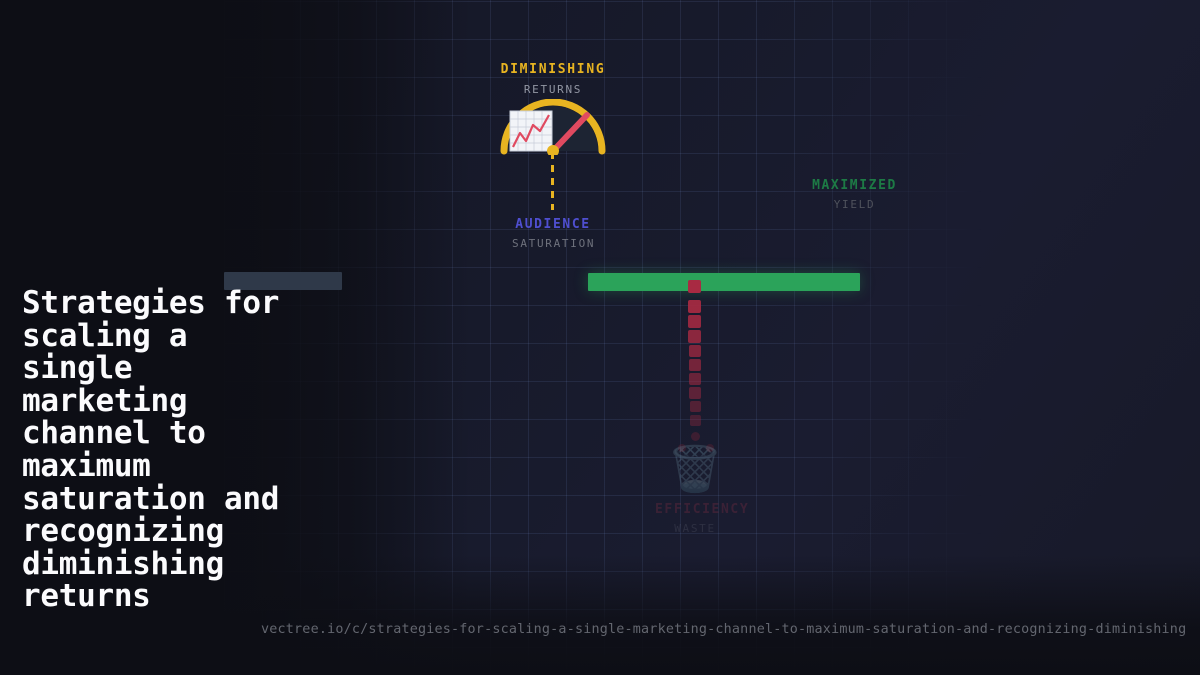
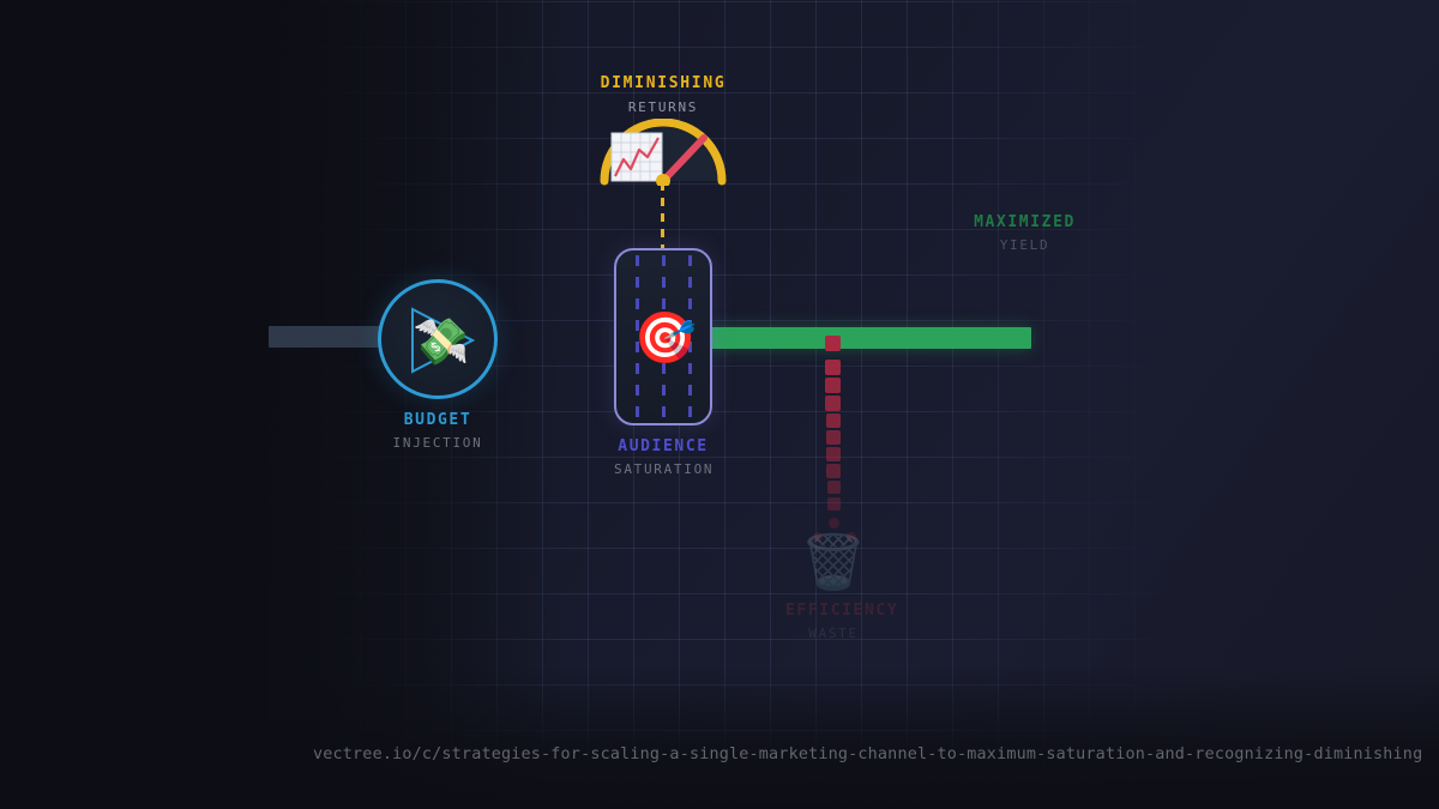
  DIMINISHING
  RETURNS
+ 💸
+ BUDGET
+ INJECTION
+ 🎯
  AUDIENCE
  SATURATION
  MAXIMIZED
  YIELD
  🗑️
  EFFICIENCY
  WASTE
- Strategies for scaling a single marketing channel to maximum saturation and recognizing diminishing returns
  vectree.io/c/strategies-for-scaling-a-single-marketing-channel-to-maximum-saturation-and-recognizing-diminishing
